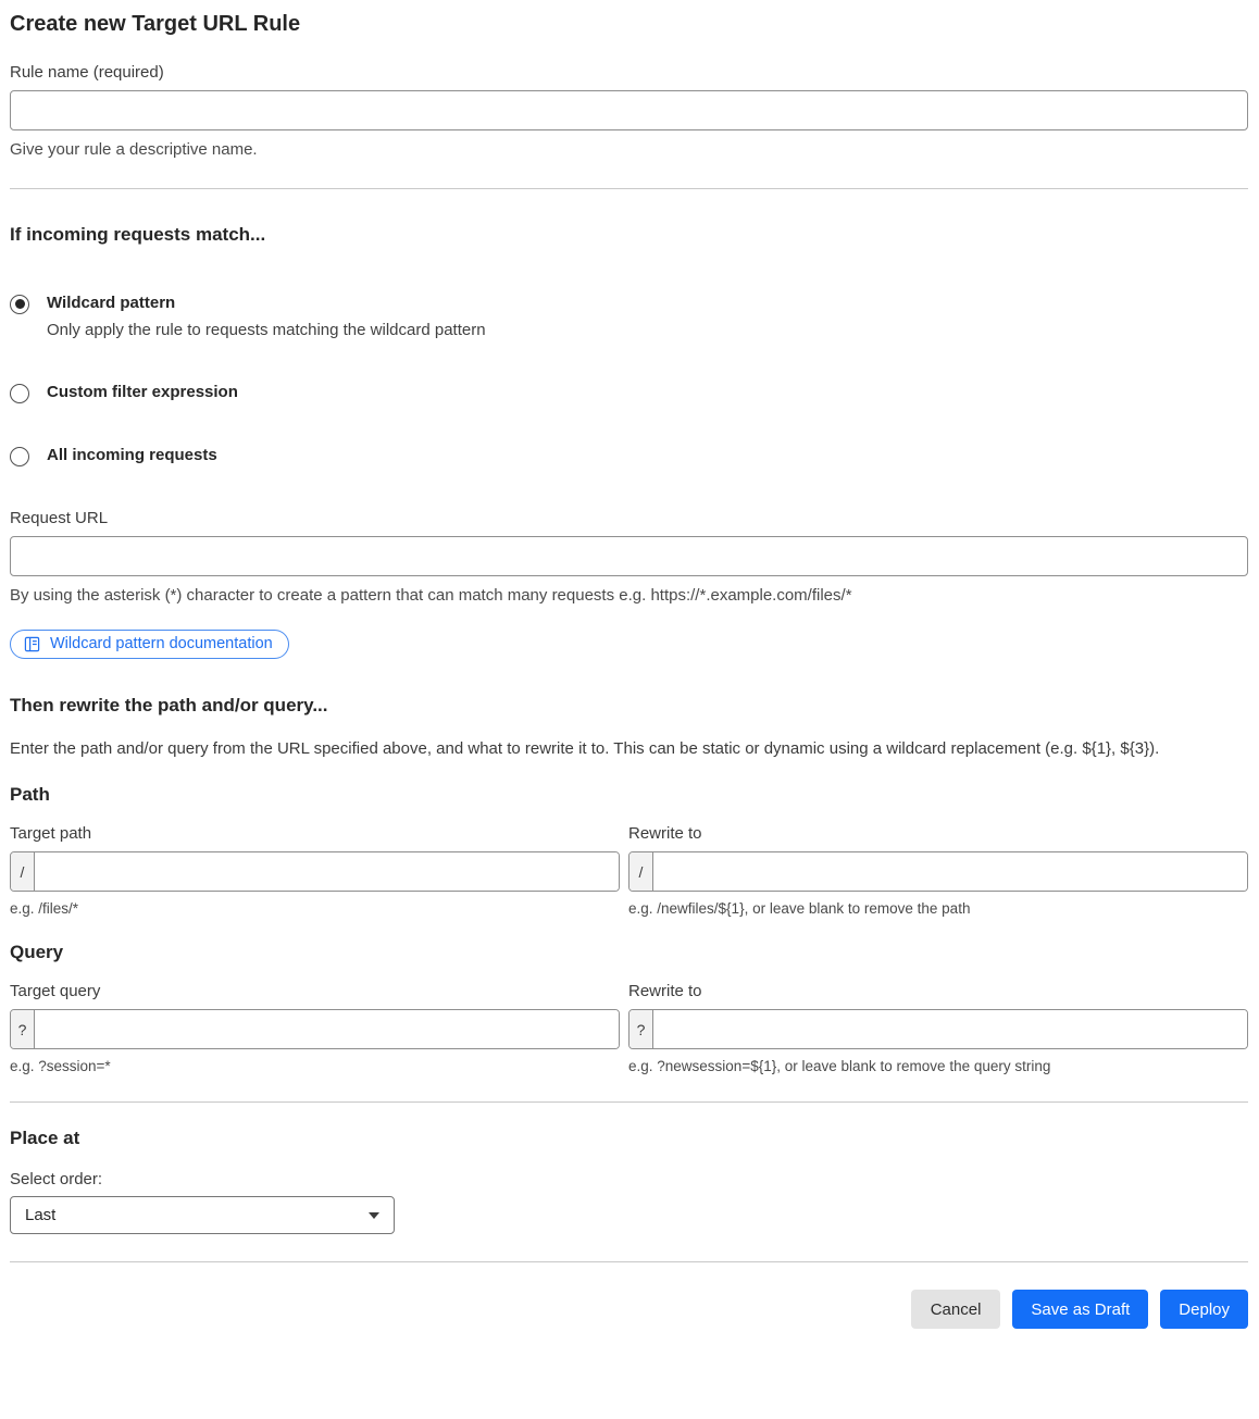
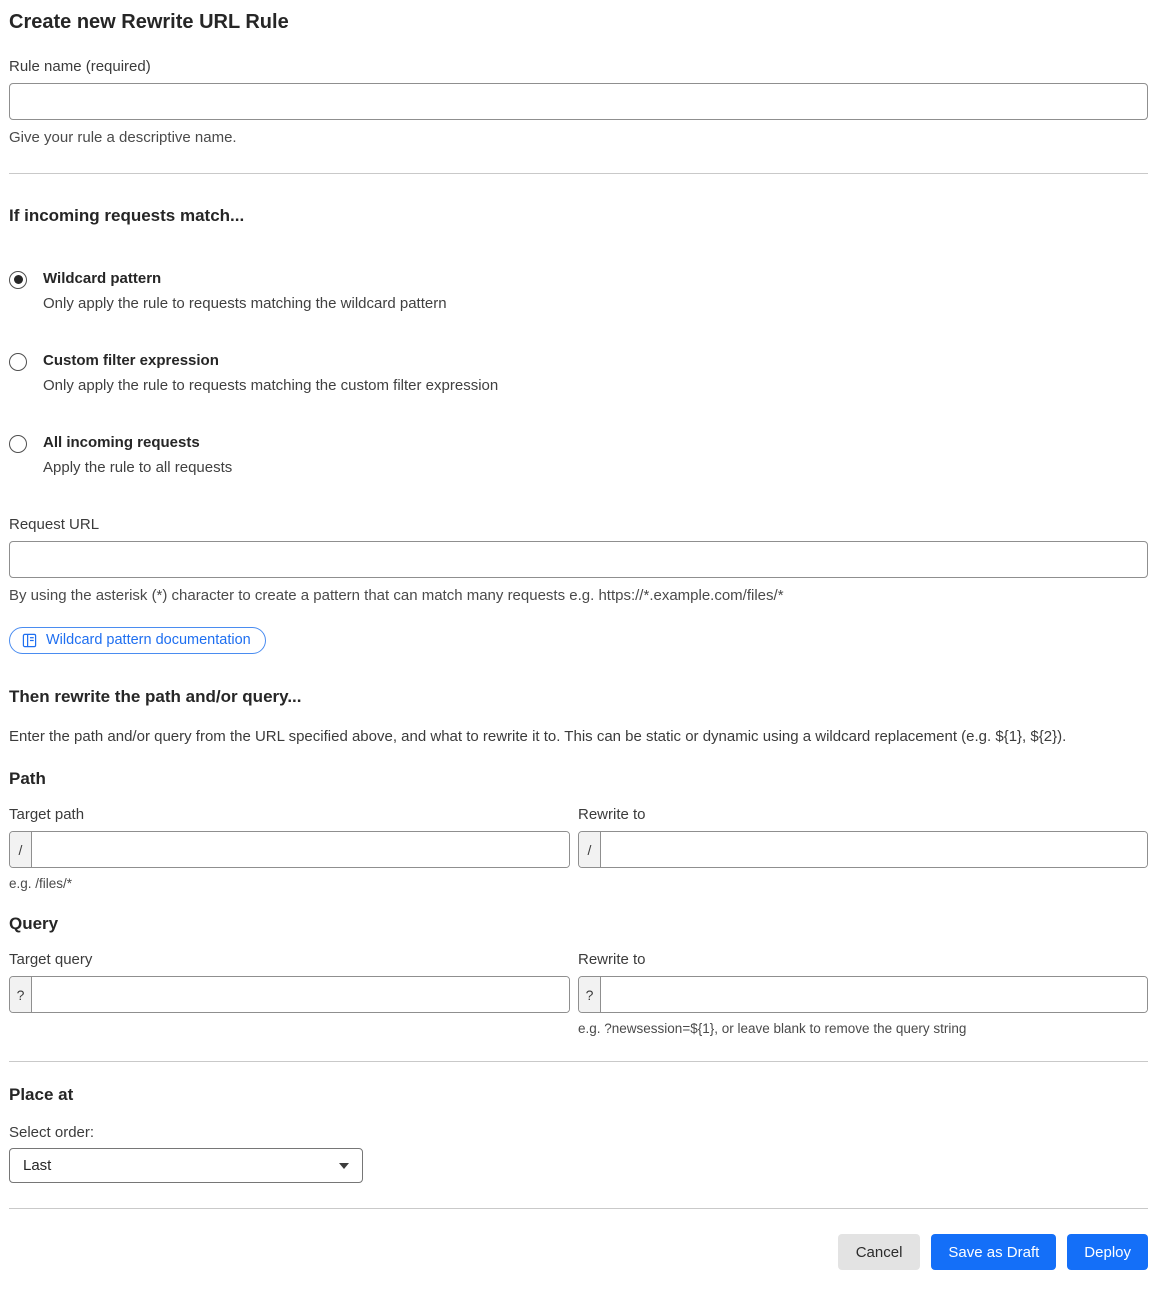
- Create new Target URL Rule
+ Create new Rewrite URL Rule
  Rule name (required)
  Give your rule a descriptive name.
  If incoming requests match...
  Wildcard pattern
  Only apply the rule to requests matching the wildcard pattern
  Custom filter expression
+ Only apply the rule to requests matching the custom filter expression
  All incoming requests
+ Apply the rule to all requests
  Request URL
  By using the asterisk (*) character to create a pattern that can match many requests e.g. https://*.example.com/files/*
  Wildcard pattern documentation
  Then rewrite the path and/or query...
- Enter the path and/or query from the URL specified above, and what to rewrite it to. This can be static or dynamic using a wildcard replacement (e.g. ${1}, ${3}).
+ Enter the path and/or query from the URL specified above, and what to rewrite it to. This can be static or dynamic using a wildcard replacement (e.g. ${1}, ${2}).
  Path
  Target path
  /
  e.g. /files/*
  Rewrite to
  /
- e.g. /newfiles/${1}, or leave blank to remove the path
  Query
  Target query
  ?
- e.g. ?session=*
  Rewrite to
  ?
  e.g. ?newsession=${1}, or leave blank to remove the query string
  Place at
  Select order:
  Last
  Cancel
  Save as Draft
  Deploy
